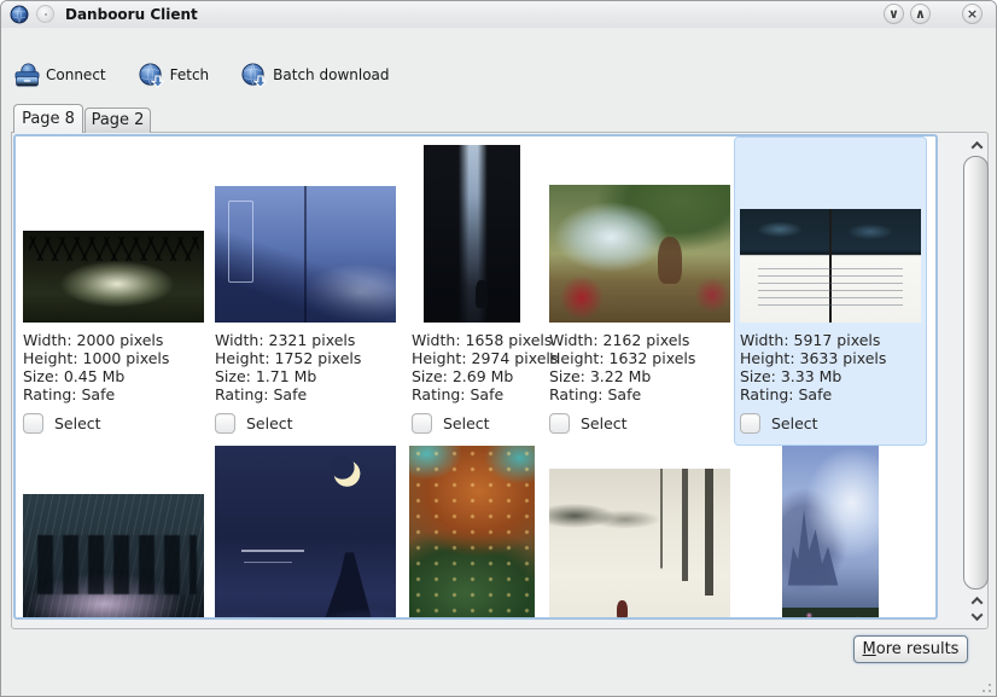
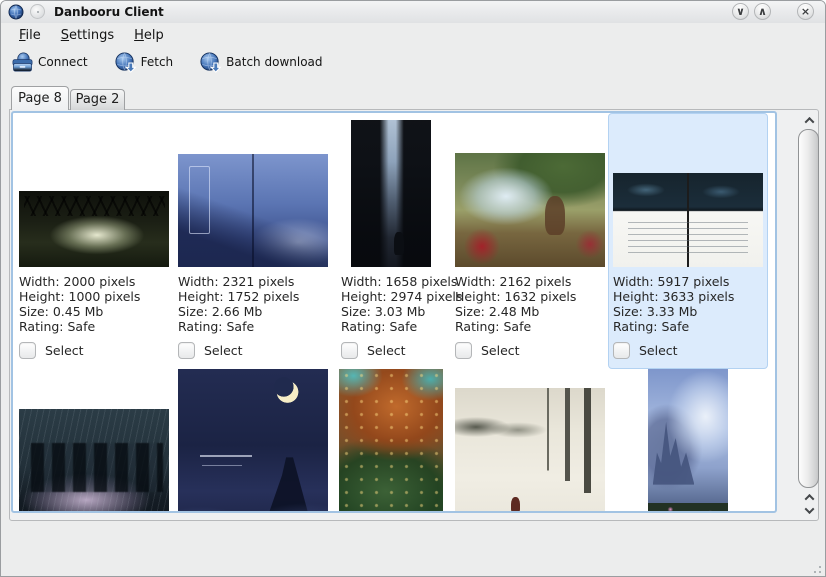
  Danbooru Client
  ∨
  ∧
  ×
+ File
+ Settings
+ Help
  Connect
  Fetch
  Batch download
  Page 8
  Page 2
  Width: 2000 pixels
  Height: 1000 pixels
  Size: 0.45 Mb
  Rating: Safe
  Width: 2321 pixels
  Height: 1752 pixels
- Size: 1.71 Mb
+ Size: 2.66 Mb
  Rating: Safe
  Width: 1658 pixels
  Height: 2974 pixels
- Size: 2.69 Mb
+ Size: 3.03 Mb
  Rating: Safe
  Width: 2162 pixels
  Height: 1632 pixels
- Size: 3.22 Mb
+ Size: 2.48 Mb
  Rating: Safe
  Width: 5917 pixels
  Height: 3633 pixels
  Size: 3.33 Mb
  Rating: Safe
  Select
  Select
  Select
  Select
  Select
- More results
